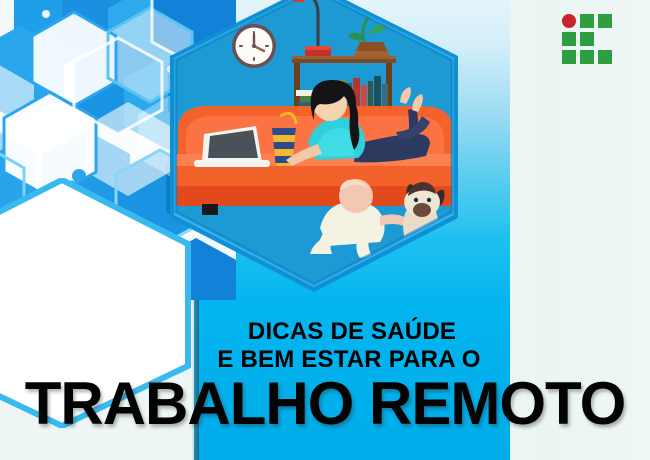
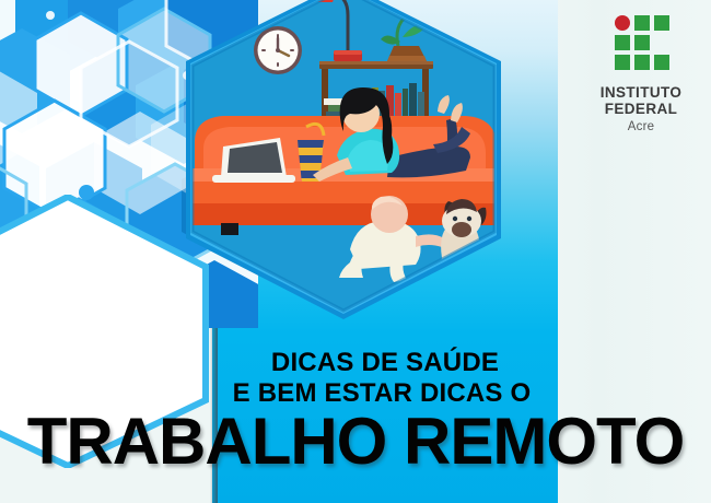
+ INSTITUTO
+ FEDERAL
+ Acre
  DICAS DE SAÚDE
- E BEM ESTAR PARA O
+ E BEM ESTAR DICAS O
  TRABALHO REMOTO
